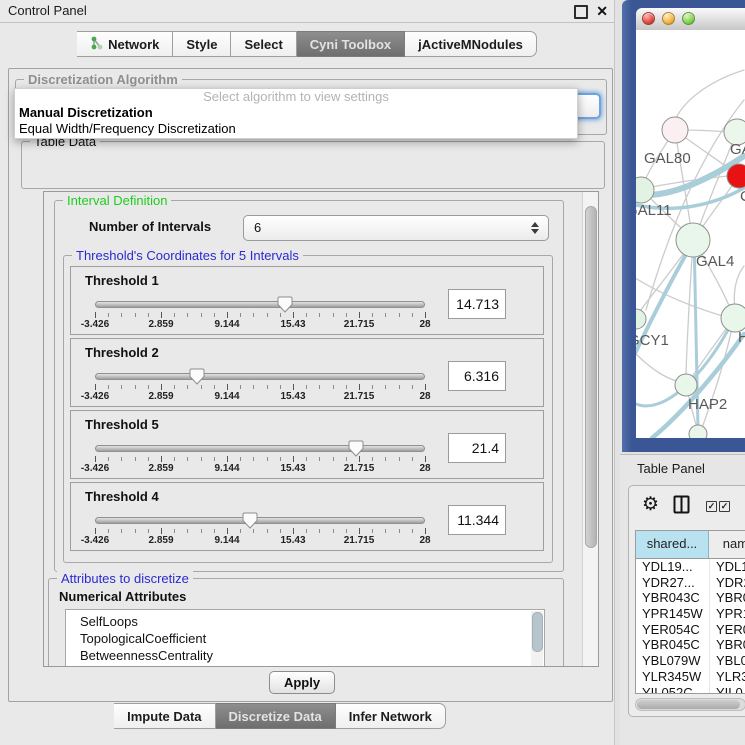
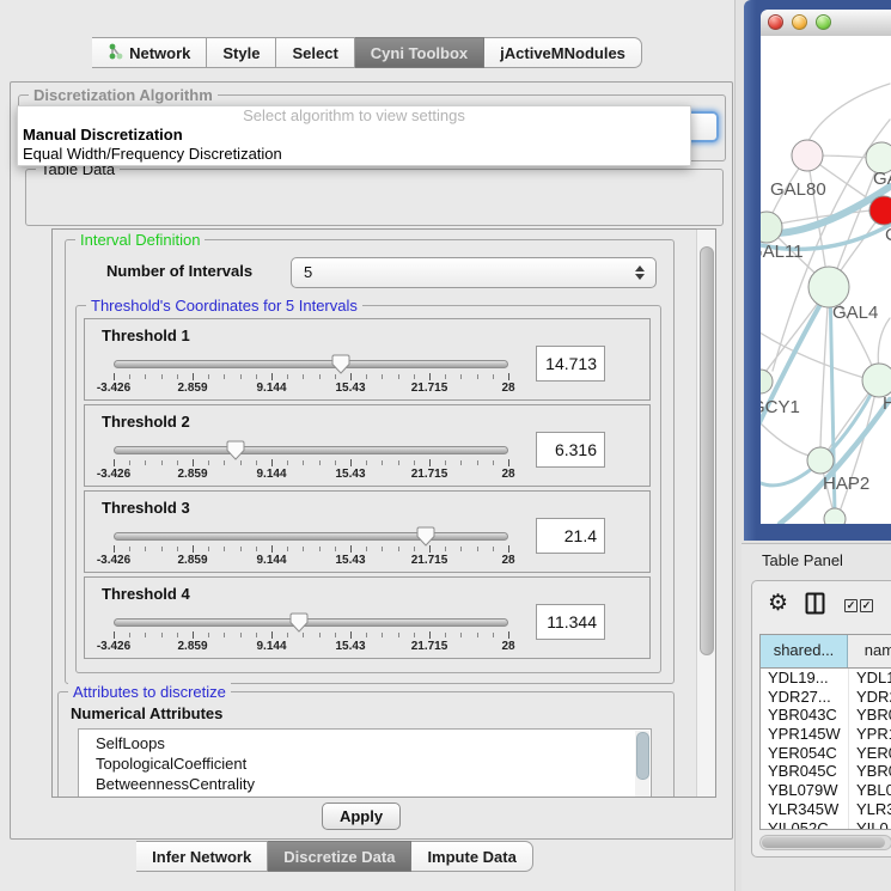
- Control Panel
- ✕
  Network
  Style
  Select
  Cyni Toolbox
  jActiveMNodules
  Discretization Algorithm
  Select algorithm to view settings
  Manual Discretization
  Equal Width/Frequency Discretization
  Table Data
  Interval Definition
  Number of Intervals
- 6
+ 5
  Threshold's Coordinates for 5 Intervals
  Threshold 1
  -3.426
  2.859
  9.144
  15.43
  21.715
  28
  14.713
  Threshold 2
  -3.426
  2.859
  9.144
  15.43
  21.715
  28
  6.316
- Threshold 5
+ Threshold 3
  -3.426
  2.859
  9.144
  15.43
  21.715
  28
  21.4
  Threshold 4
  -3.426
  2.859
  9.144
  15.43
  21.715
  28
  11.344
  Attributes to discretize
  Numerical Attributes
  SelfLoops
  TopologicalCoefficient
  BetweennessCentrality
  Apply
- Impute Data
+ Infer Network
  Discretize Data
- Infer Network
+ Impute Data
  GAL80
  AL11
  GAL4
  CY1
  H
  HAP2
  Table Panel
  ⚙
  ✓
  ✓
  shared...
  nam
  YDL19...
  YDL
  YDR27...
  YDR
  YBR043C
  YBR
  YPR145W
  YPR
  YER054C
  YER
  YBR045C
  YBR
  YBL079W
  YBL0
  YLR345W
  YLR
  YIL052C
  YIL0
